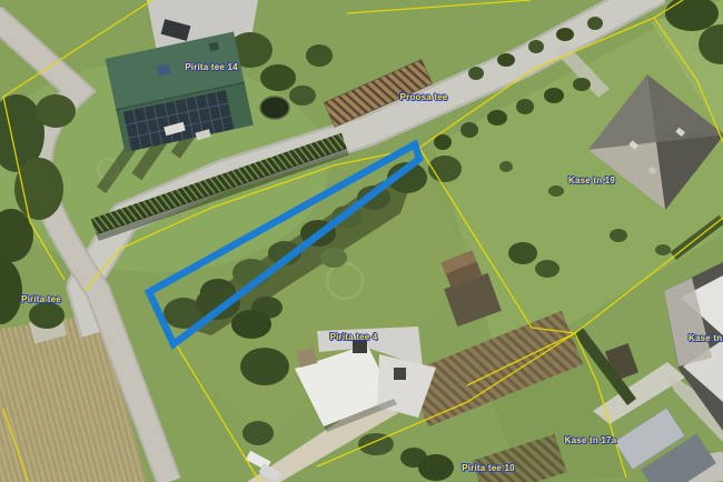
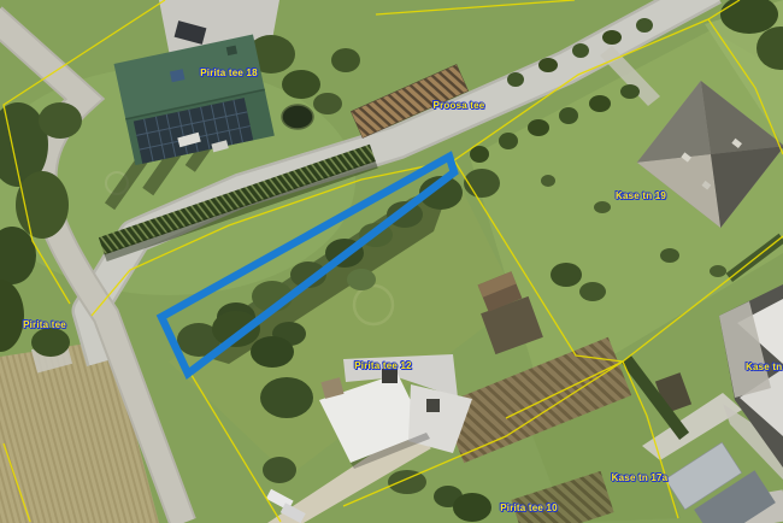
- Pirita tee 14
+ Pirita tee 18
  Proosa tee
  Kase tn 19
  Pirita tee
- Pirita tee 4
+ Pirita tee 12
  Kase tn 17a
  Pirita tee 10
  Kase tn
